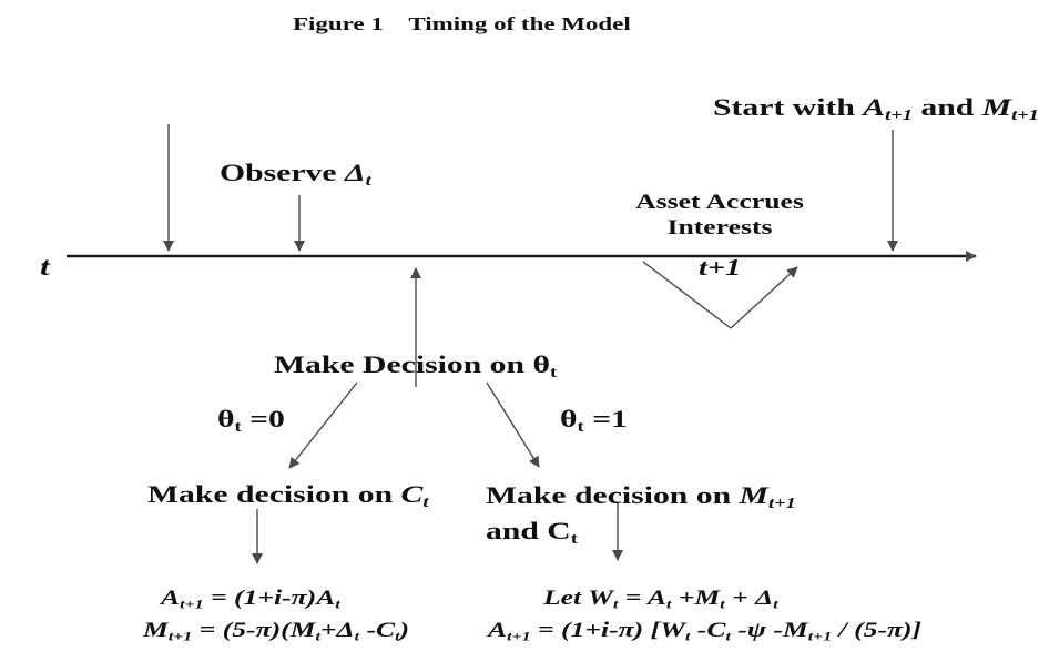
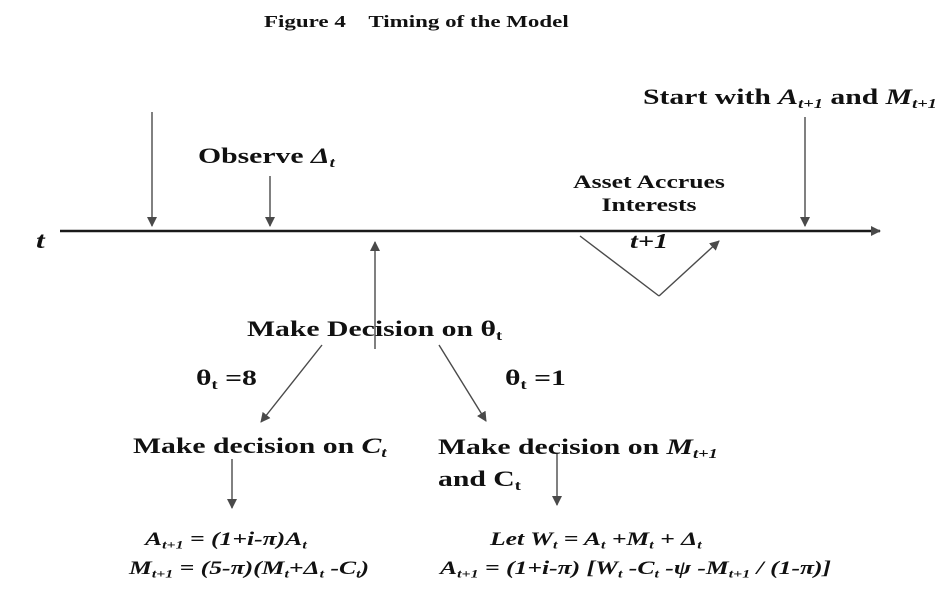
- Figure 1 Timing of the Model
+ Figure 4 Timing of the Model
  Observe Δt
  Start with At+1 and Mt+1
  Asset Accrues
  Interests
  t
  t+1
  Make Decision on θt
- θt =0
+ θt =8
  θt =1
  Make decision on Ct
  Make decision on Mt+1
  and Ct
  At+1 = (1+i-π)At
  Mt+1 = (5-π)(Mt+Δt -Ct)
  Let Wt = At +Mt + Δt
- At+1 = (1+i-π) [Wt -Ct -ψ -Mt+1 / (5-π)]
+ At+1 = (1+i-π) [Wt -Ct -ψ -Mt+1 / (1-π)]
